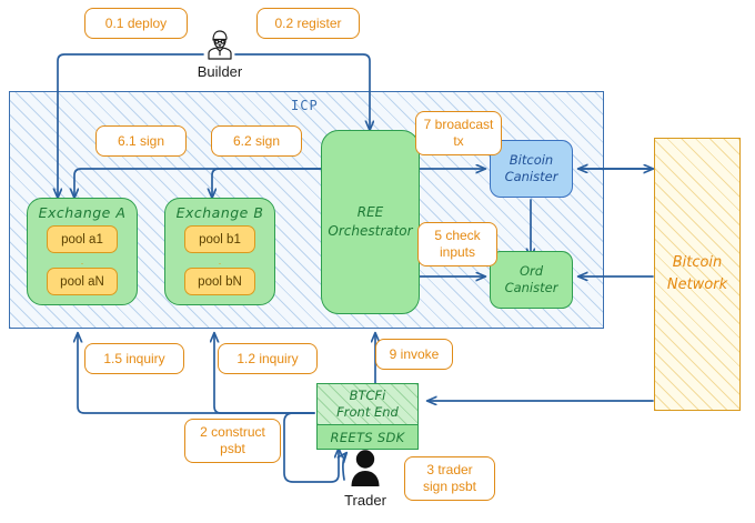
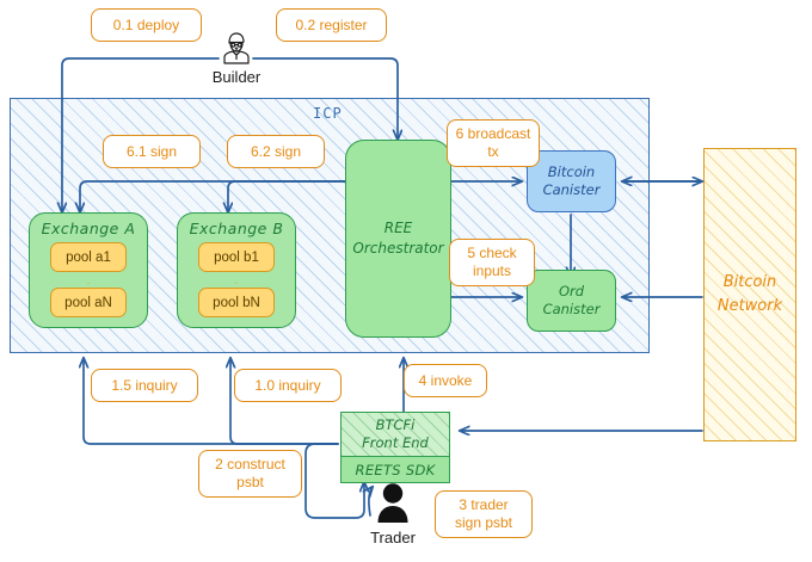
  ICP
  Exchange A
  pool a1
  .
  pool aN
  Exchange B
  pool b1
  .
  pool bN
  REE
  Orchestrator
  Bitcoin
  Canister
  Ord
  Canister
  Bitcoin
  Network
  BTCFi
  Front End
  REETS SDK
  Builder
  Trader
  0.1 deploy
  0.2 register
  6.1 sign
  6.2 sign
- 7 broadcast
+ 6 broadcast
  tx
  5 check
  inputs
  1.5 inquiry
- 1.2 inquiry
+ 1.0 inquiry
- 9 invoke
+ 4 invoke
  2 construct
  psbt
  3 trader
  sign psbt
